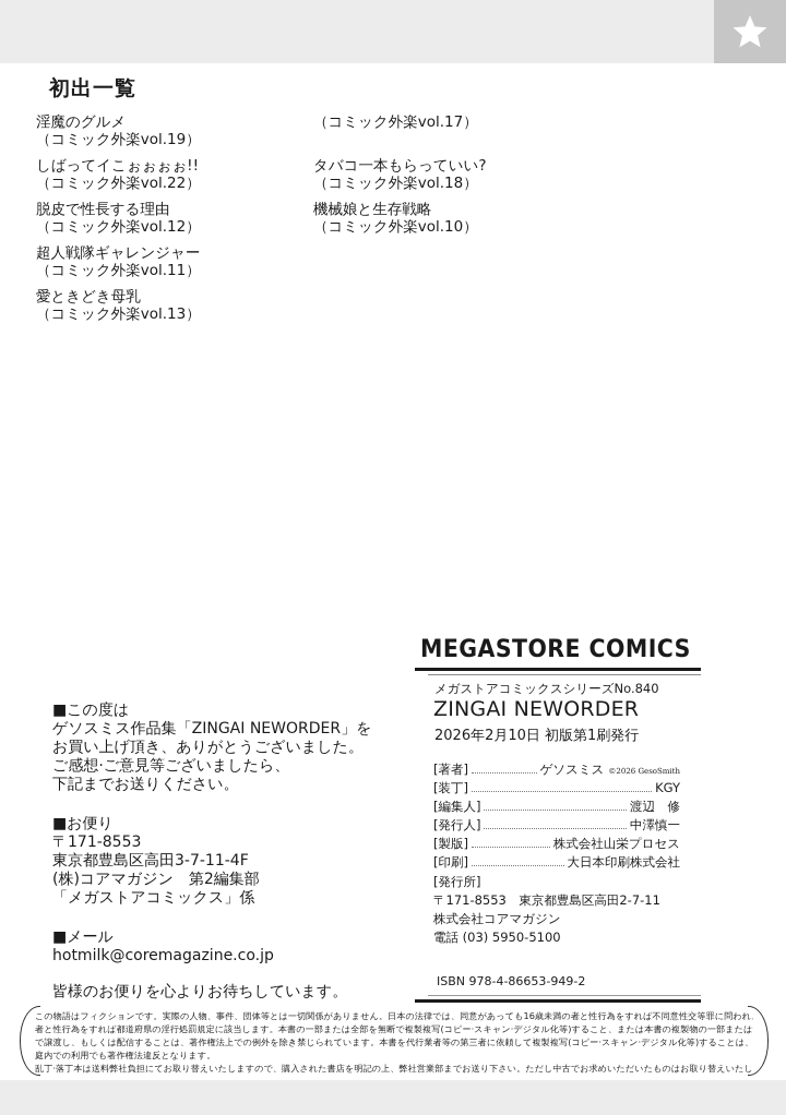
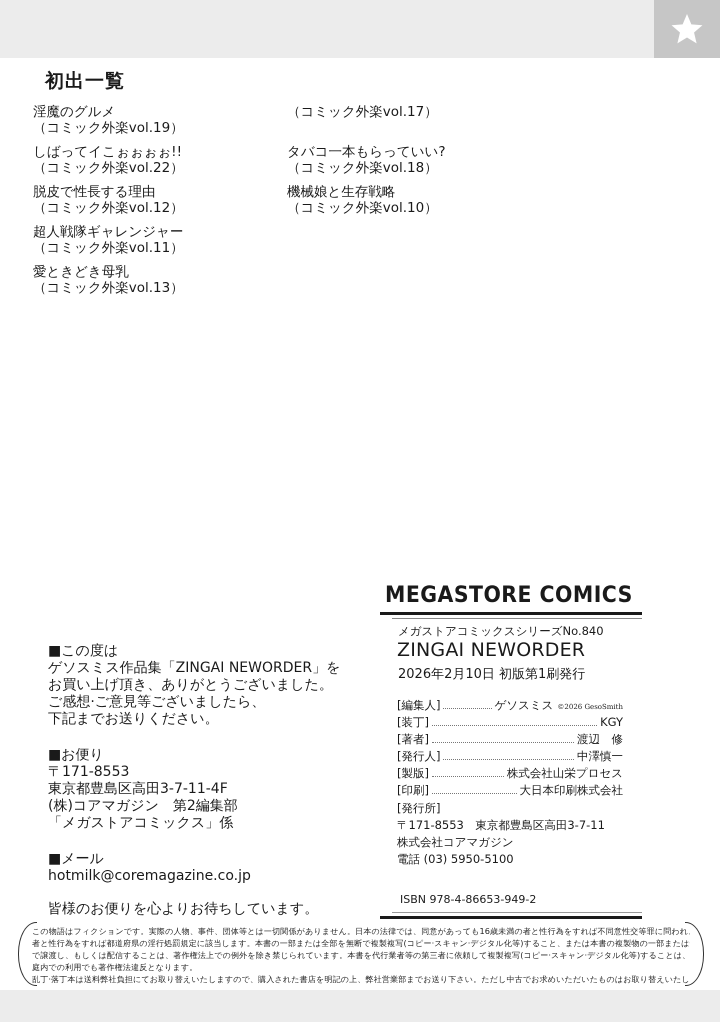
  初出一覧
  淫魔のグルメ
  （コミック外楽vol.19）
  しばってイこぉぉぉぉ!!
  （コミック外楽vol.22）
  脱皮で性長する理由
  （コミック外楽vol.12）
  超人戦隊ギャレンジャー
  （コミック外楽vol.11）
  愛ときどき母乳
  （コミック外楽vol.13）
  （コミック外楽vol.17）
  タバコ一本もらっていい?
  （コミック外楽vol.18）
  機械娘と生存戦略
  （コミック外楽vol.10）
  ■この度は
  ゲソスミス作品集「ZINGAI NEWORDER」を
  お買い上げ頂き、ありがとうございました。
  ご感想·ご意見等ございましたら、
  下記までお送りください。
  ■お便り
  〒171-8553
  東京都豊島区高田3-7-11-4F
  (株)コアマガジン 第2編集部
  「メガストアコミックス」係
  ■メール
  hotmilk@coremagazine.co.jp
  皆様のお便りを心よりお待ちしています。
  MEGASTORE COMICS
  メガストアコミックスシリーズNo.840
  ZINGAI NEWORDER
  2026年2月10日 初版第1刷発行
- [著者]
+ [編集人]
  ゲソスミス ©2026 GesoSmith
  [装丁]
  KGY
- [編集人]
+ [著者]
  渡辺 修
  [発行人]
  中澤慎一
  [製版]
  株式会社山栄プロセス
  [印刷]
  大日本印刷株式会社
  [発行所]
- 〒171-8553 東京都豊島区高田2-7-11
+ 〒171-8553 東京都豊島区高田3-7-11
  株式会社コアマガジン
  電話 (03) 5950-5100
  ISBN 978-4-86653-949-2
  この物語はフィクションです。実際の人物、事件、団体等とは一切関係がありません。日本の法律では、同意があっても16歳未満の者と性行為をすれば不同意性交等罪に問われ
  者と性行為をすれば都道府県の淫行処罰規定に該当します。本書の一部または全部を無断で複製複写(コピー·スキャン·デジタル化等)すること、または本書の複製物の一部または
  で譲渡し、もしくは配信することは、著作権法上での例外を除き禁じられています。本書を代行業者等の第三者に依頼して複製複写(コピー·スキャン·デジタル化等)することは、
  庭内での利用でも著作権法違反となります。
  乱丁·落丁本は送料弊社負担にてお取り替えいたしますので、購入された書店を明記の上、弊社営業部までお送り下さい。ただし中古でお求めいただいたものはお取り替えいたし
